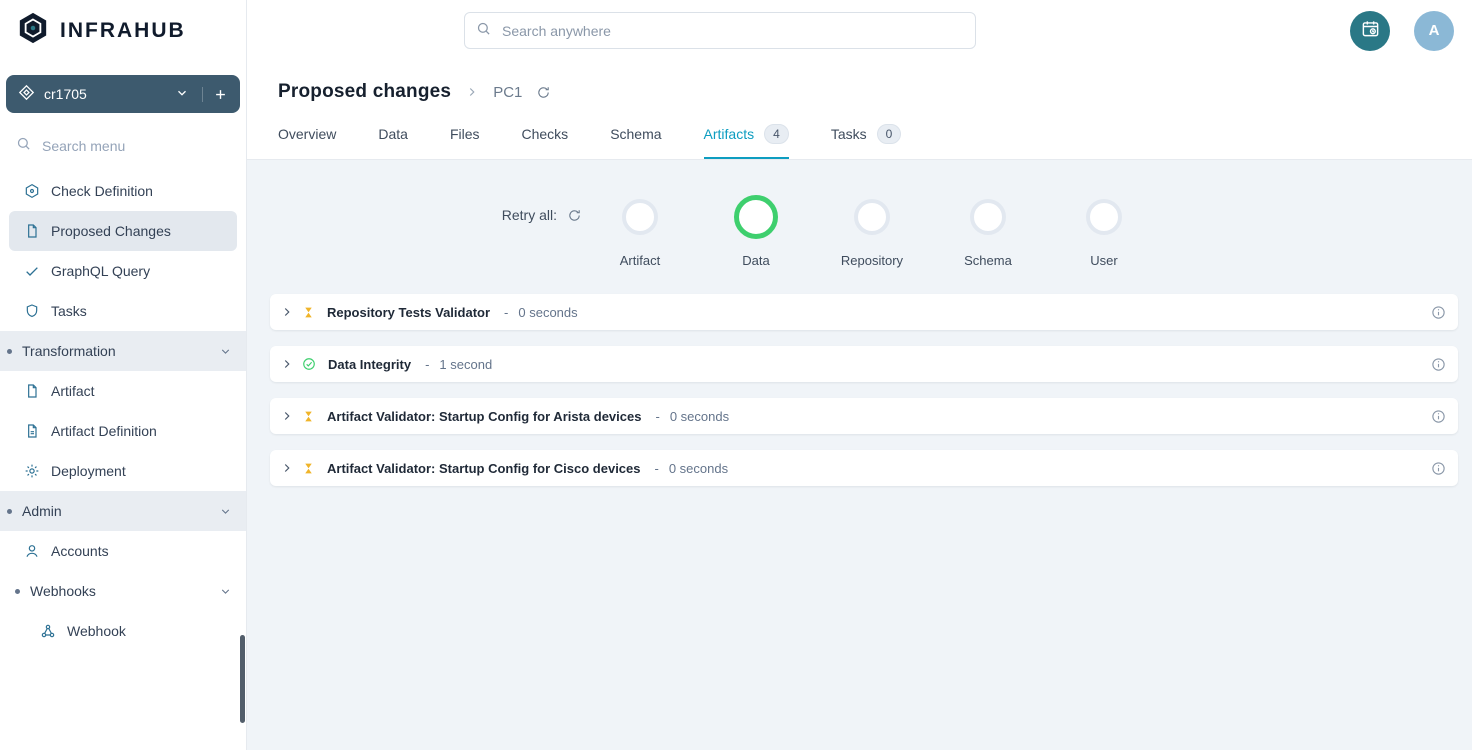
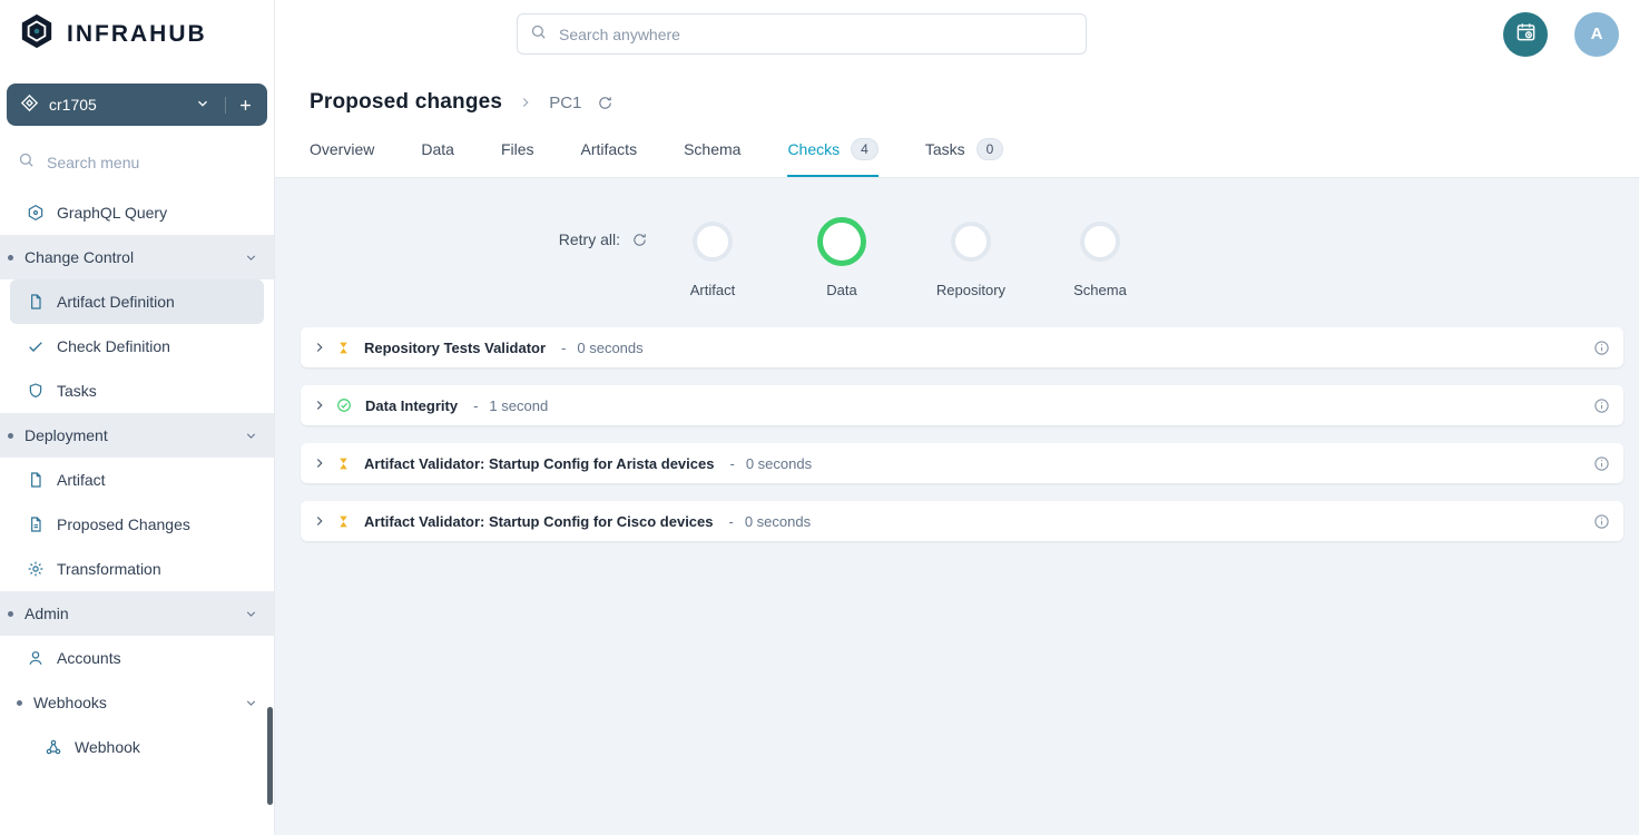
  INFRAHUB
  cr1705
  Search menu
- Check Definition
+ GraphQL Query
+ Change Control
- Proposed Changes
+ Artifact Definition
- GraphQL Query
+ Check Definition
  Tasks
- Transformation
+ Deployment
  Artifact
- Artifact Definition
+ Proposed Changes
- Deployment
+ Transformation
  Admin
  Accounts
  Webhooks
  Webhook
  Search anywhere
  A
  Proposed changes
  PC1
  Overview
  Data
  Files
- Checks
+ Artifacts
  Schema
- Artifacts
+ Checks
  4
  Tasks
  0
  Retry all:
  Artifact
  Data
  Repository
  Schema
- User
  Repository Tests Validator
  -
  0 seconds
  Data Integrity
  -
  1 second
  Artifact Validator: Startup Config for Arista devices
  -
  0 seconds
  Artifact Validator: Startup Config for Cisco devices
  -
  0 seconds
